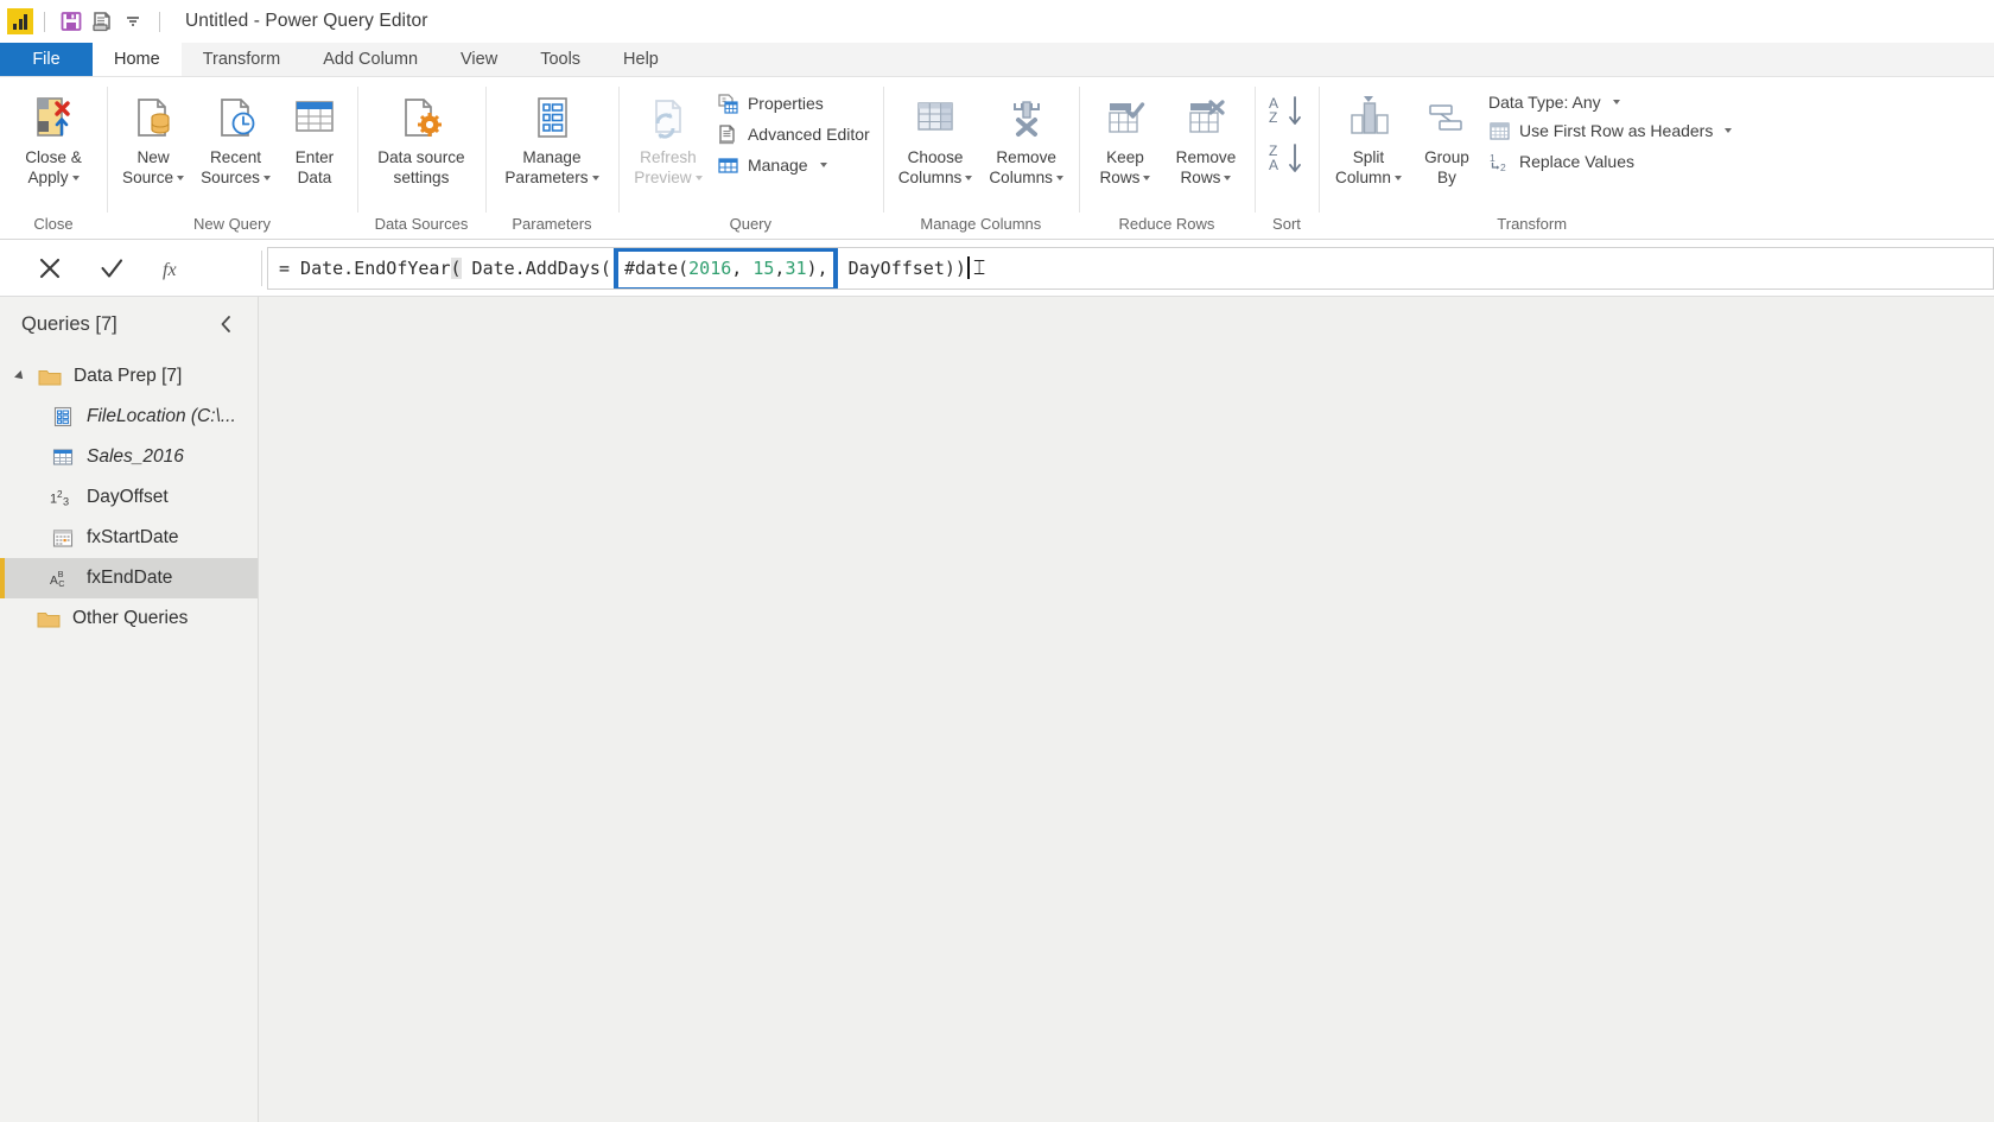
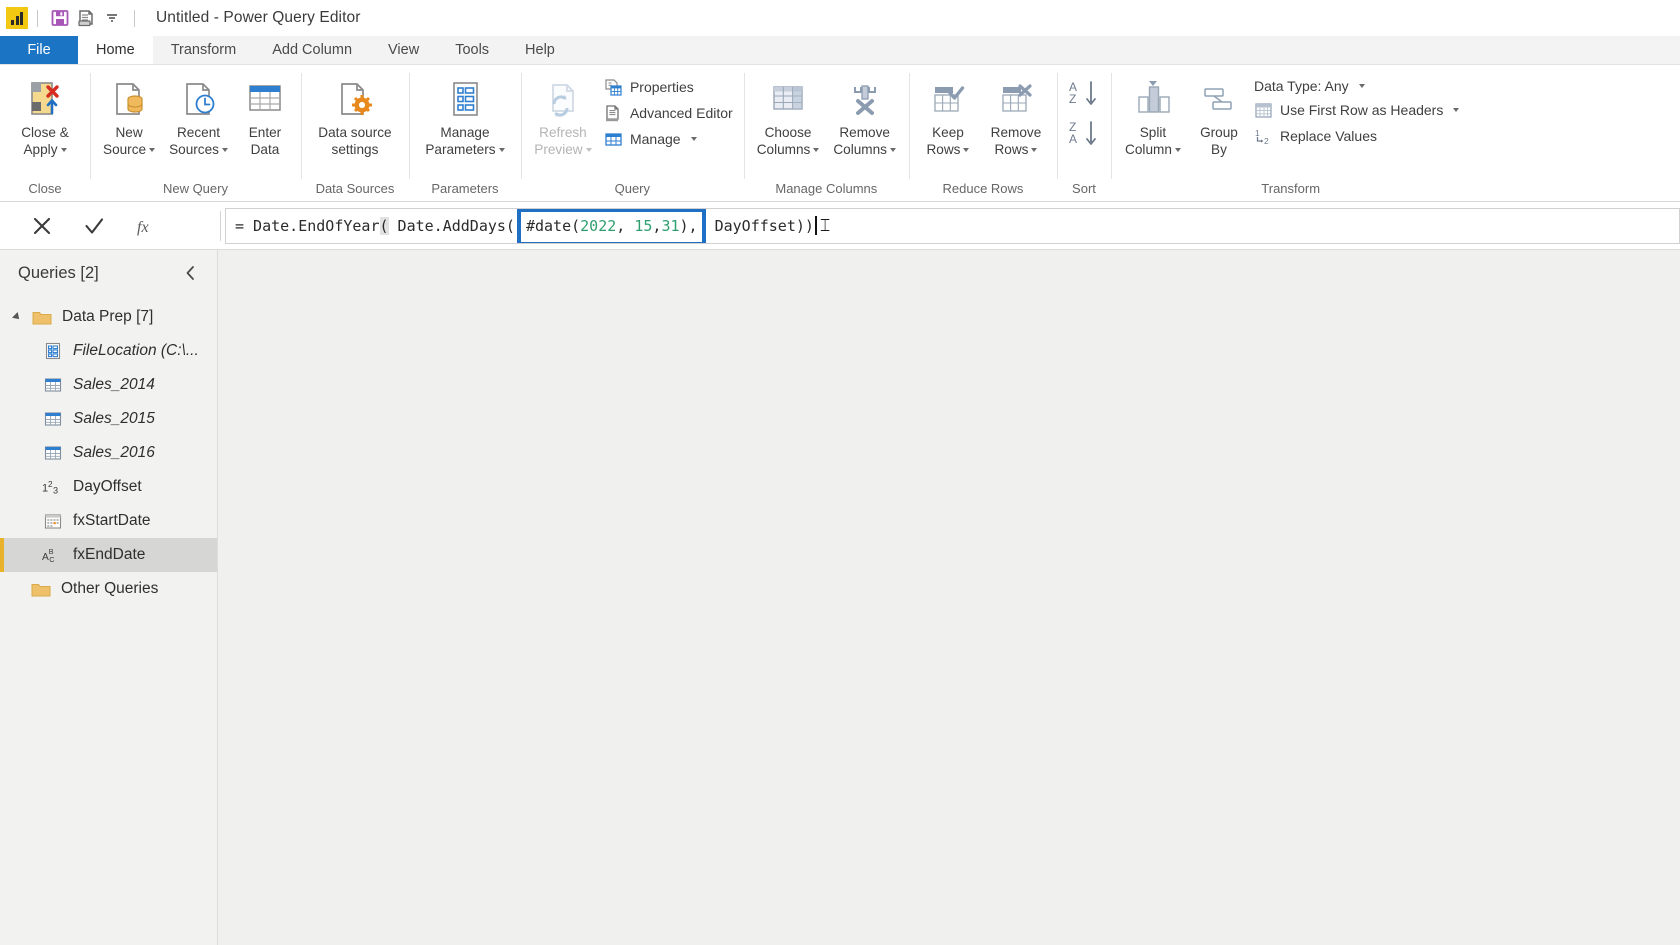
  Untitled - Power Query Editor
  File
  Home
  Transform
  Add Column
  View
  Tools
  Help
  Close &
  Apply
  Close
  New
  Source
  Recent
  Sources
  Enter
  Data
  New Query
  Data source
  settings
  Data Sources
  Manage
  Parameters
  Parameters
  Refresh
  Preview
  Properties
  Advanced Editor
  Manage
  Query
  Choose
  Columns
  Remove
  Columns
  Manage Columns
  Keep
  Rows
  Remove
  Rows
  Reduce Rows
  A
  Z
  Z
  A
  Sort
  Split
  Column
  Group
  By
  Data Type: Any
  Use First Row as Headers
  1
  2
  Replace Values
  Transform
  fx
  =
  Date.EndOfYear
  (
  Date.AddDays(
  #date(
- 2016
+ 2022
  ,
  15
  ,
  31
  ),
  DayOffset))
  ⌶
- Queries [7]
+ Queries [2]
  Data Prep [7]
  FileLocation (C:\...
+ Sales_2014
+ Sales_2015
  Sales_2016
  1
  2
  3
  DayOffset
  fxStartDate
  A
  B
  C
  fxEndDate
  Other Queries
